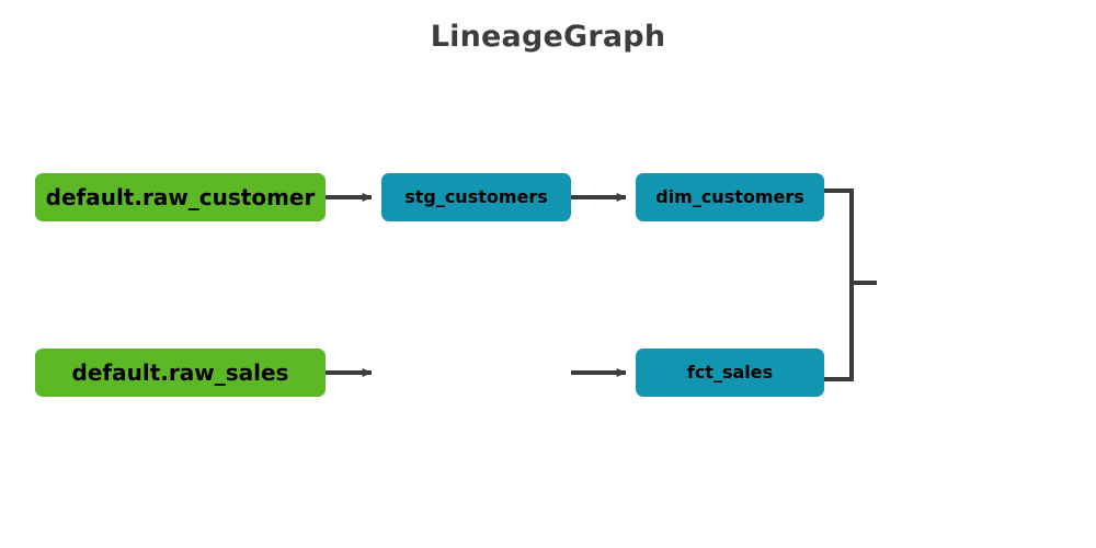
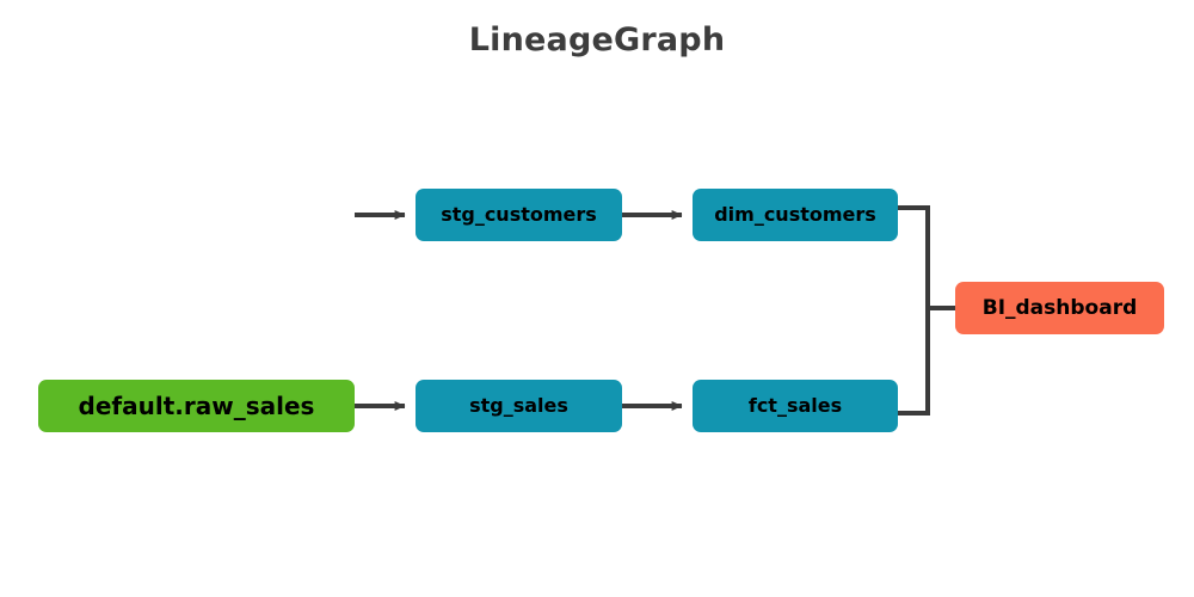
  LineageGraph
- default.raw_customer
  stg_customers
  dim_customers
  default.raw_sales
+ stg_sales
  fct_sales
+ BI_dashboard
